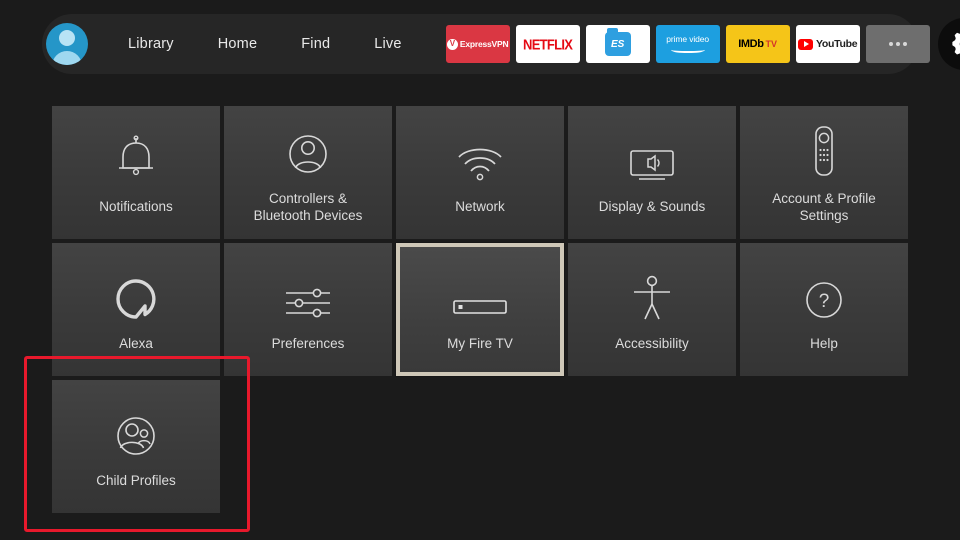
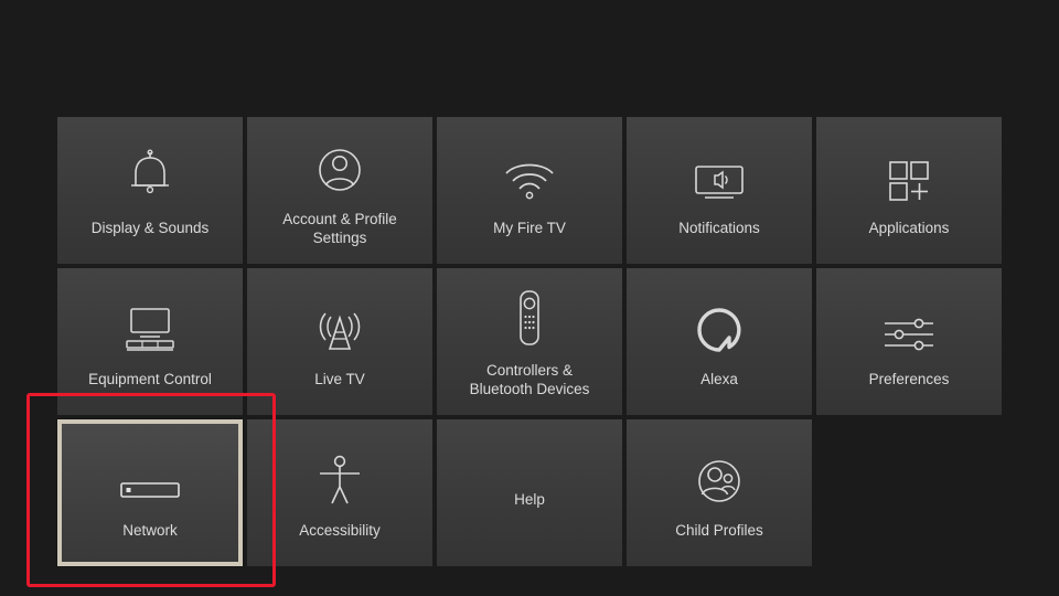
- Library
- Home
- Find
- Live
- V
- ExpressVPN
- NETFLIX
- ES
- prime video
- IMDb
- TV
- YouTube
- Notifications
+ Display & Sounds
- Controllers & Bluetooth Devices
+ Account & Profile Settings
- Network
+ My Fire TV
- Display & Sounds
+ Notifications
+ Applications
+ Equipment Control
+ Live TV
- Account & Profile Settings
+ Controllers & Bluetooth Devices
  Alexa
  Preferences
- My Fire TV
+ Network
  Accessibility
- ?
  Help
  Child Profiles
